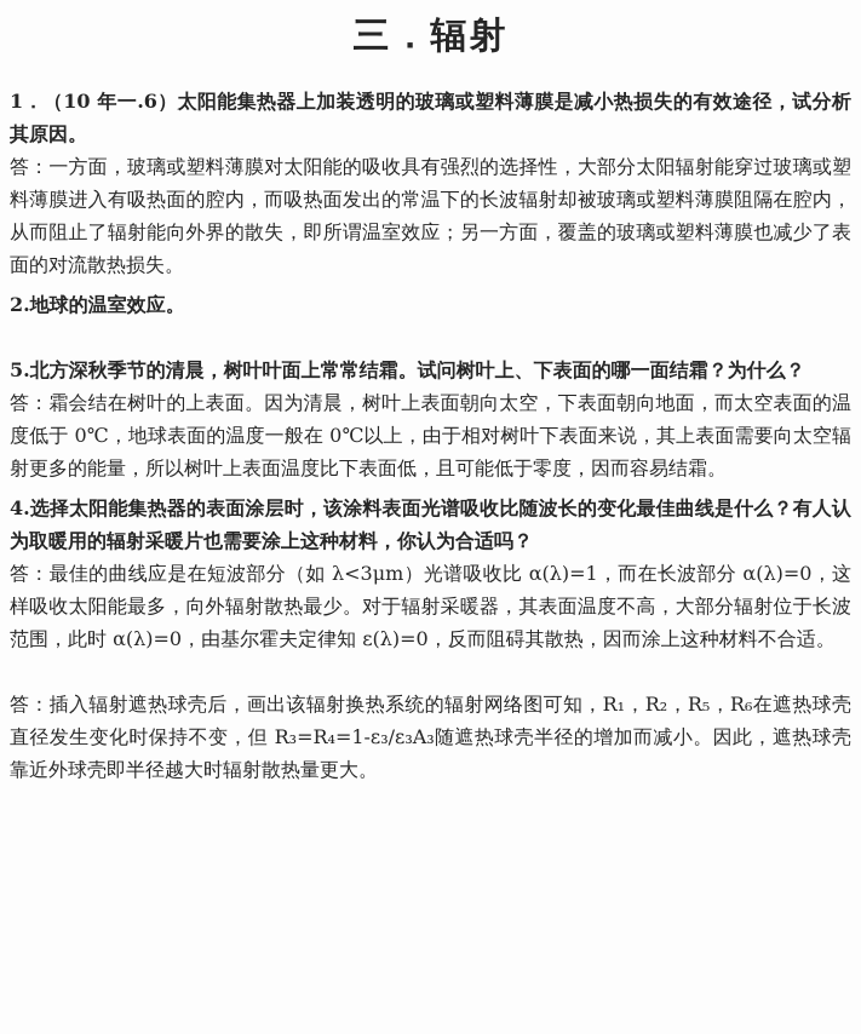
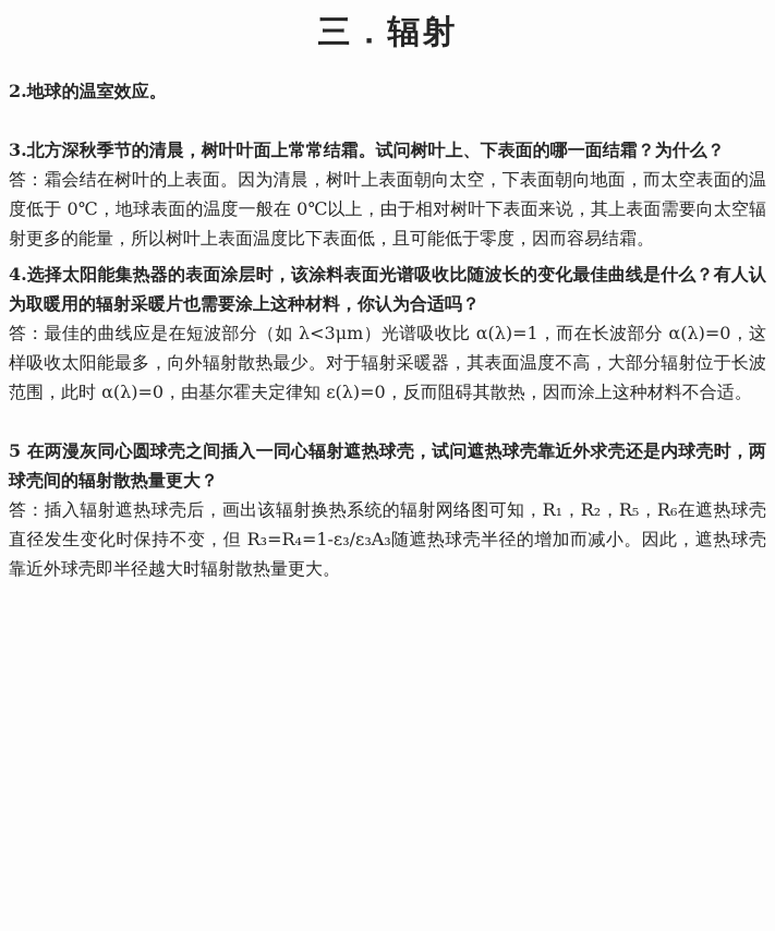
  三．辐射
- 1．（10 年一.6）太阳能集热器上加装透明的玻璃或塑料薄膜是减小热损失的有效途径，试分析其原因。
- 答：一方面，玻璃或塑料薄膜对太阳能的吸收具有强烈的选择性，大部分太阳辐射能穿过玻璃或塑料薄膜进入有吸热面的腔内，而吸热面发出的常温下的长波辐射却被玻璃或塑料薄膜阻隔在腔内，从而阻止了辐射能向外界的散失，即所谓温室效应；另一方面，覆盖的玻璃或塑料薄膜也减少了表面的对流散热损失。
  2.地球的温室效应。
- 5.北方深秋季节的清晨，树叶叶面上常常结霜。试问树叶上、下表面的哪一面结霜？为什么？
+ 3.北方深秋季节的清晨，树叶叶面上常常结霜。试问树叶上、下表面的哪一面结霜？为什么？
  答：霜会结在树叶的上表面。因为清晨，树叶上表面朝向太空，下表面朝向地面，而太空表面的温度低于 0℃，地球表面的温度一般在 0℃以上，由于相对树叶下表面来说，其上表面需要向太空辐射更多的能量，所以树叶上表面温度比下表面低，且可能低于零度，因而容易结霜。
  4.选择太阳能集热器的表面涂层时，该涂料表面光谱吸收比随波长的变化最佳曲线是什么？有人认为取暖用的辐射采暖片也需要涂上这种材料，你认为合适吗？
  答：最佳的曲线应是在短波部分（如 λ<3μm）光谱吸收比 α(λ)=1，而在长波部分 α(λ)=0，这样吸收太阳能最多，向外辐射散热最少。对于辐射采暖器，其表面温度不高，大部分辐射位于长波范围，此时 α(λ)=0，由基尔霍夫定律知 ε(λ)=0，反而阻碍其散热，因而涂上这种材料不合适。
+ 5 在两漫灰同心圆球壳之间插入一同心辐射遮热球壳，试问遮热球壳靠近外求壳还是内球壳时，两球壳间的辐射散热量更大？
  答：插入辐射遮热球壳后，画出该辐射换热系统的辐射网络图可知，R₁，R₂，R₅，R₆在遮热球壳直径发生变化时保持不变，但 R₃=R₄=1-ε₃/ε₃A₃随遮热球壳半径的增加而减小。因此，遮热球壳靠近外球壳即半径越大时辐射散热量更大。
